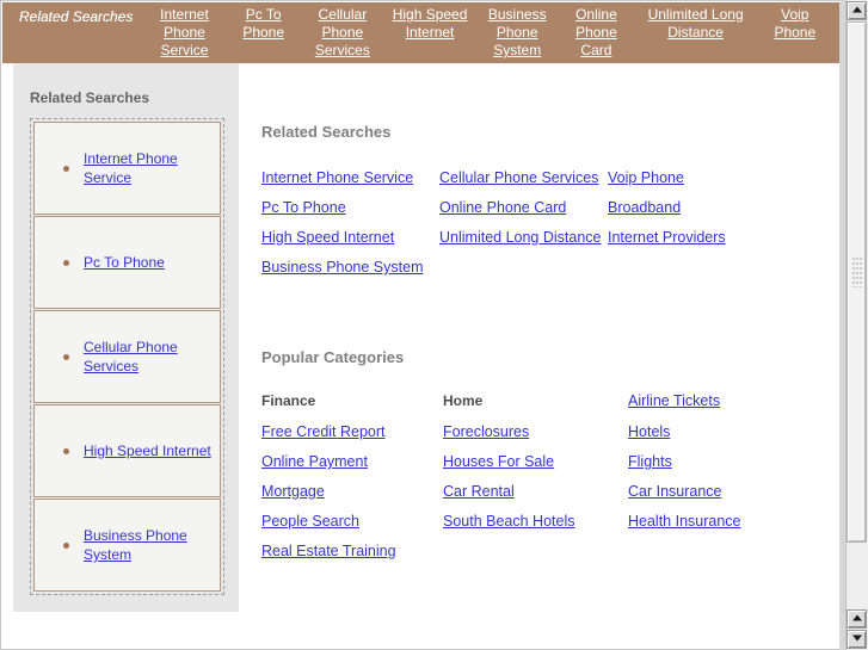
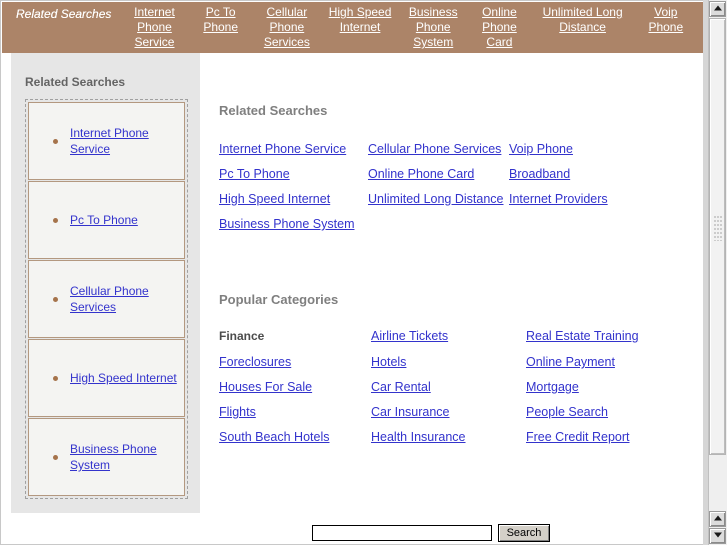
  Related Searches
  Internet Phone Service
  Pc To Phone
  Cellular Phone Services
  High Speed Internet
  Business Phone System
  Online Phone Card
  Unlimited Long Distance
  Voip Phone
  Related Searches
  Internet Phone Service
  Pc To Phone
  Cellular Phone Services
  High Speed Internet
  Business Phone System
  Related Searches
  Internet Phone Service
  Cellular Phone Services
  Voip Phone
  Pc To Phone
  Online Phone Card
  Broadband
  High Speed Internet
  Unlimited Long Distance
  Internet Providers
  Business Phone System
  Popular Categories
  Finance
- Home
  Airline Tickets
- Free Credit Report
+ Real Estate Training
  Foreclosures
  Hotels
  Online Payment
  Houses For Sale
- Flights
+ Car Rental
  Mortgage
- Car Rental
+ Flights
  Car Insurance
  People Search
  South Beach Hotels
  Health Insurance
- Real Estate Training
+ Free Credit Report
+ Search
